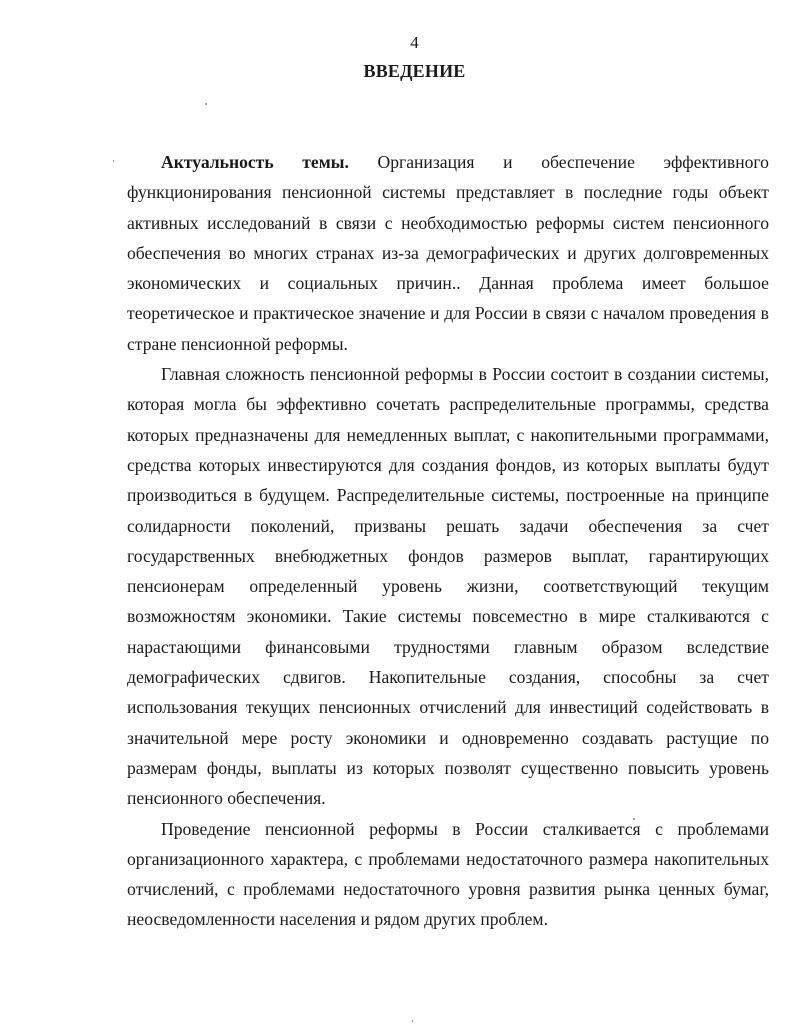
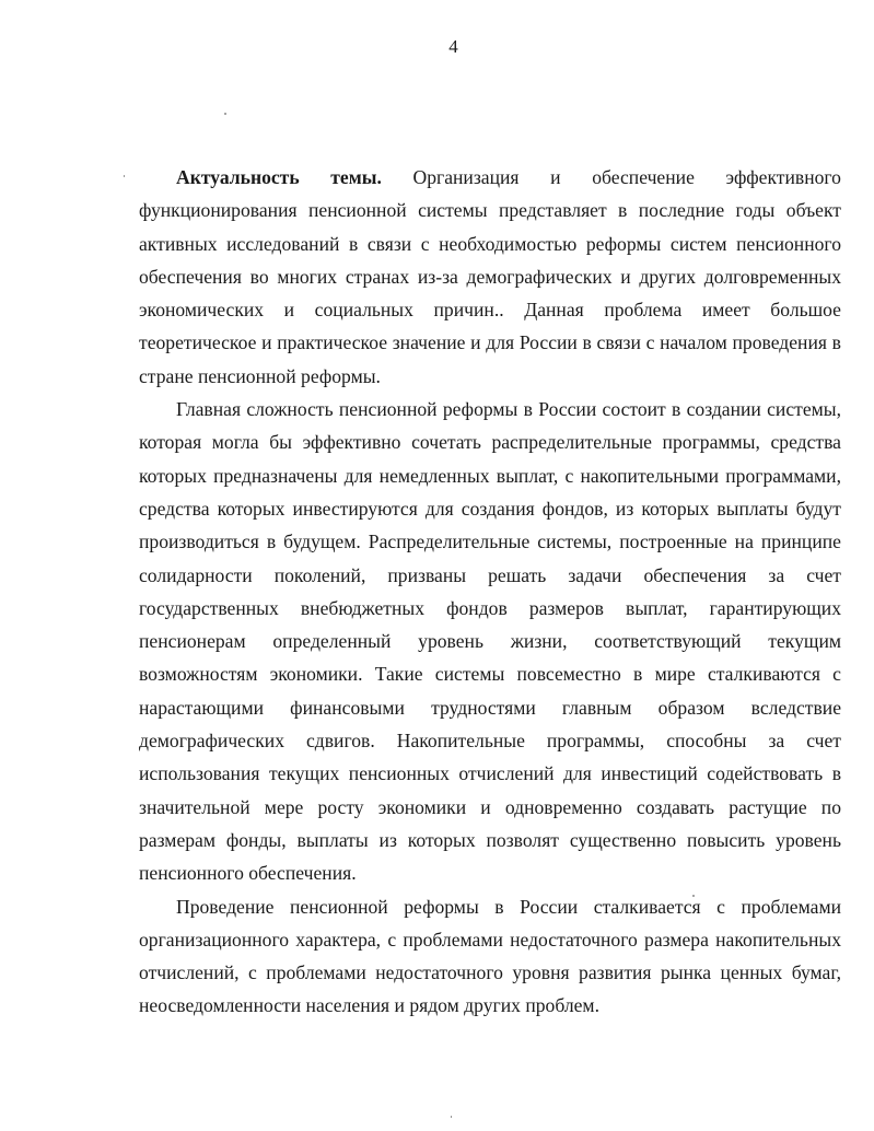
  4
- ВВЕДЕНИЕ
  Актуальность темы. Организация и обеспечение эффективного функционирования пенсионной системы представляет в последние годы объект активных исследований в связи с необходимостью реформы систем пенсионного обеспечения во многих странах из-за демографических и других долговременных экономических и социальных причин.. Данная проблема имеет большое теоретическое и практическое значение и для России в связи с началом проведения в стране пенсионной реформы.
- Главная сложность пенсионной реформы в России состоит в создании системы, которая могла бы эффективно сочетать распределительные программы, средства которых предназначены для немедленных выплат, с накопительными программами, средства которых инвестируются для создания фондов, из которых выплаты будут производиться в будущем. Распределительные системы, построенные на принципе солидарности поколений, призваны решать задачи обеспечения за счет государственных внебюджетных фондов размеров выплат, гарантирующих пенсионерам определенный уровень жизни, соответствующий текущим возможностям экономики. Такие системы повсеместно в мире сталкиваются с нарастающими финансовыми трудностями главным образом вследствие демографических сдвигов. Накопительные создания, способны за счет использования текущих пенсионных отчислений для инвестиций содействовать в значительной мере росту экономики и одновременно создавать растущие по размерам фонды, выплаты из которых позволят существенно повысить уровень пенсионного обеспечения.
+ Главная сложность пенсионной реформы в России состоит в создании системы, которая могла бы эффективно сочетать распределительные программы, средства которых предназначены для немедленных выплат, с накопительными программами, средства которых инвестируются для создания фондов, из которых выплаты будут производиться в будущем. Распределительные системы, построенные на принципе солидарности поколений, призваны решать задачи обеспечения за счет государственных внебюджетных фондов размеров выплат, гарантирующих пенсионерам определенный уровень жизни, соответствующий текущим возможностям экономики. Такие системы повсеместно в мире сталкиваются с нарастающими финансовыми трудностями главным образом вследствие демографических сдвигов. Накопительные программы, способны за счет использования текущих пенсионных отчислений для инвестиций содействовать в значительной мере росту экономики и одновременно создавать растущие по размерам фонды, выплаты из которых позволят существенно повысить уровень пенсионного обеспечения.
  Проведение пенсионной реформы в России сталкивается с проблемами организационного характера, с проблемами недостаточного размера накопительных отчислений, с проблемами недостаточного уровня развития рынка ценных бумаг, неосведомленности населения и рядом других проблем.
